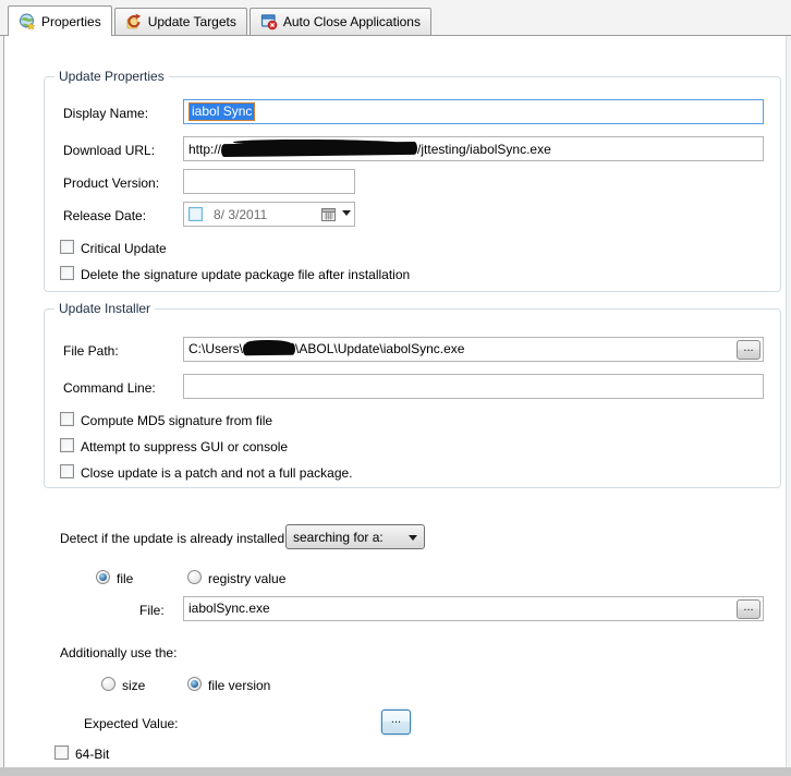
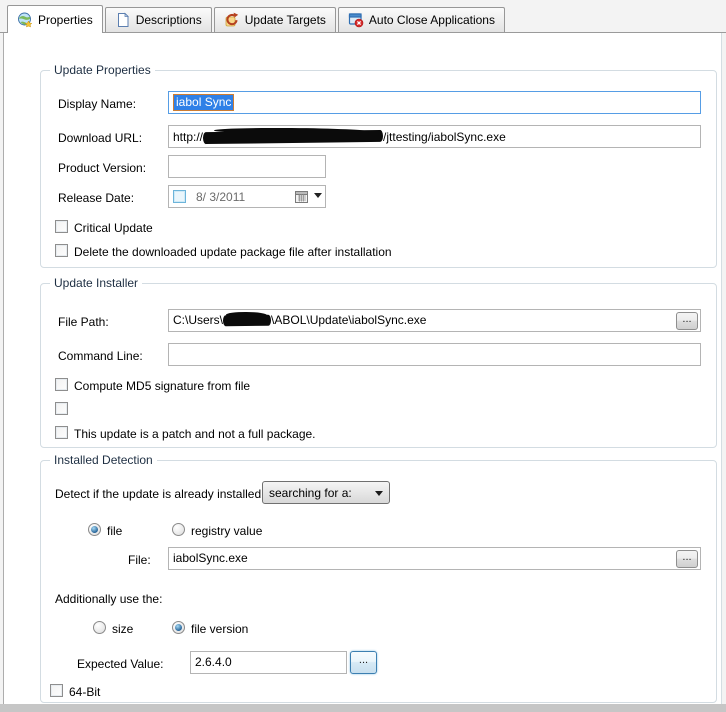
  Properties
+ Descriptions
  Update Targets
  Auto Close Applications
  Update Properties
  Display Name:
  iabol Sync
  Download URL:
  http:// /jttesting/iabolSync.exe
  Product Version:
  Release Date:
  8/ 3/2011
  Critical Update
- Delete the signature update package file after installation
+ Delete the downloaded update package file after installation
  Update Installer
  File Path:
  C:\Users\ \ABOL\Update\iabolSync.exe
  ...
  Command Line:
  Compute MD5 signature from file
- Attempt to suppress GUI or console
- Close update is a patch and not a full package.
+ This update is a patch and not a full package.
+ Installed Detection
  Detect if the update is already installed
  searching for a:
  file
  registry value
  File:
  iabolSync.exe
  ...
  Additionally use the:
  size
  file version
  Expected Value:
+ 2.6.4.0
  ...
  64-Bit
